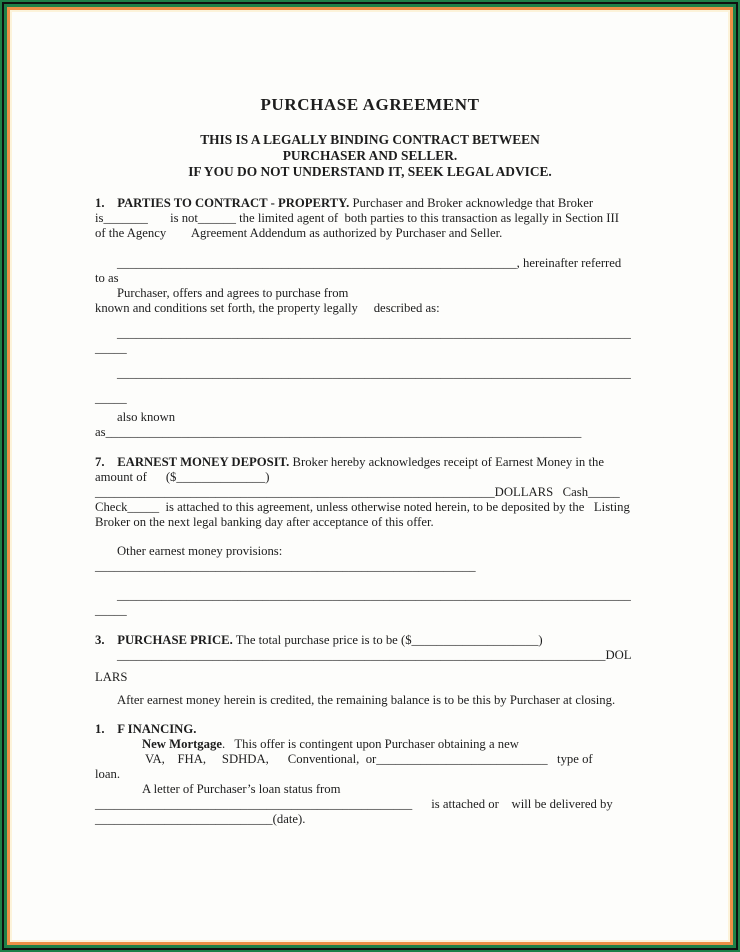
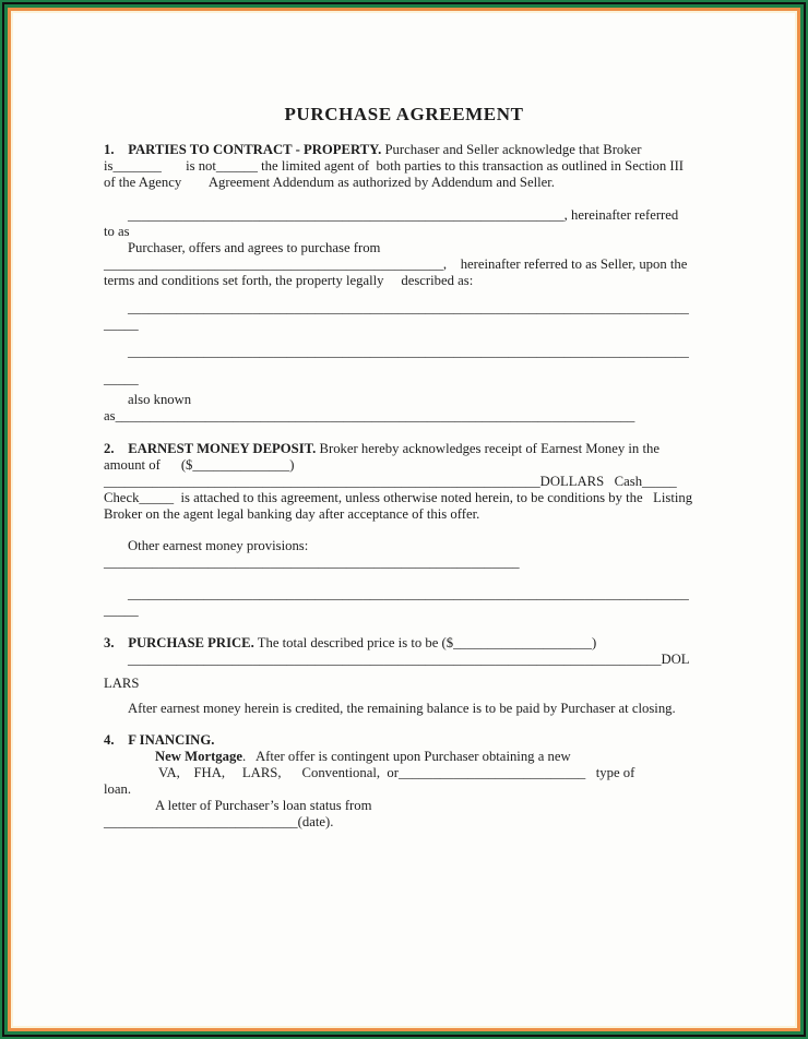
  PURCHASE AGREEMENT
- THIS IS A LEGALLY BINDING CONTRACT BETWEEN
- PURCHASER AND SELLER.
- IF YOU DO NOT UNDERSTAND IT, SEEK LEGAL ADVICE.
- 1. PARTIES TO CONTRACT - PROPERTY. Purchaser and Broker acknowledge that Broker
+ 1. PARTIES TO CONTRACT - PROPERTY. Purchaser and Seller acknowledge that Broker
- is_______ is not______ the limited agent of both parties to this transaction as legally in Section III
+ is_______ is not______ the limited agent of both parties to this transaction as outlined in Section III
- of the Agency Agreement Addendum as authorized by Purchaser and Seller.
+ of the Agency Agreement Addendum as authorized by Addendum and Seller.
  _______________________________________________________________, hereinafter referred
  to as
  Purchaser, offers and agrees to purchase from
+ _________________________________________________, hereinafter referred to as Seller, upon the
- known and conditions set forth, the property legally described as:
+ terms and conditions set forth, the property legally described as:
  _________________________________________________________________________________
  _____
  _________________________________________________________________________________
  _____
  also known
  as___________________________________________________________________________
- 7. EARNEST MONEY DEPOSIT. Broker hereby acknowledges receipt of Earnest Money in the
+ 2. EARNEST MONEY DEPOSIT. Broker hereby acknowledges receipt of Earnest Money in the
  amount of ($______________)
  _______________________________________________________________DOLLARS Cash_____
- Check_____ is attached to this agreement, unless otherwise noted herein, to be deposited by the Listing
+ Check_____ is attached to this agreement, unless otherwise noted herein, to be conditions by the Listing
- Broker on the next legal banking day after acceptance of this offer.
+ Broker on the agent legal banking day after acceptance of this offer.
  Other earnest money provisions:
  ____________________________________________________________
  _________________________________________________________________________________
  _____
- 3. PURCHASE PRICE. The total purchase price is to be ($____________________)
+ 3. PURCHASE PRICE. The total described price is to be ($____________________)
  _____________________________________________________________________________DOL
  LARS
- After earnest money herein is credited, the remaining balance is to be this by Purchaser at closing.
+ After earnest money herein is credited, the remaining balance is to be paid by Purchaser at closing.
- 1. F INANCING.
+ 4. F INANCING.
- New Mortgage. This offer is contingent upon Purchaser obtaining a new
+ New Mortgage. After offer is contingent upon Purchaser obtaining a new
- VA, FHA, SDHDA, Conventional, or___________________________ type of
+ VA, FHA, LARS, Conventional, or___________________________ type of
  loan.
  A letter of Purchaser’s loan status from
- __________________________________________________ is attached or will be delivered by
  ____________________________(date).
